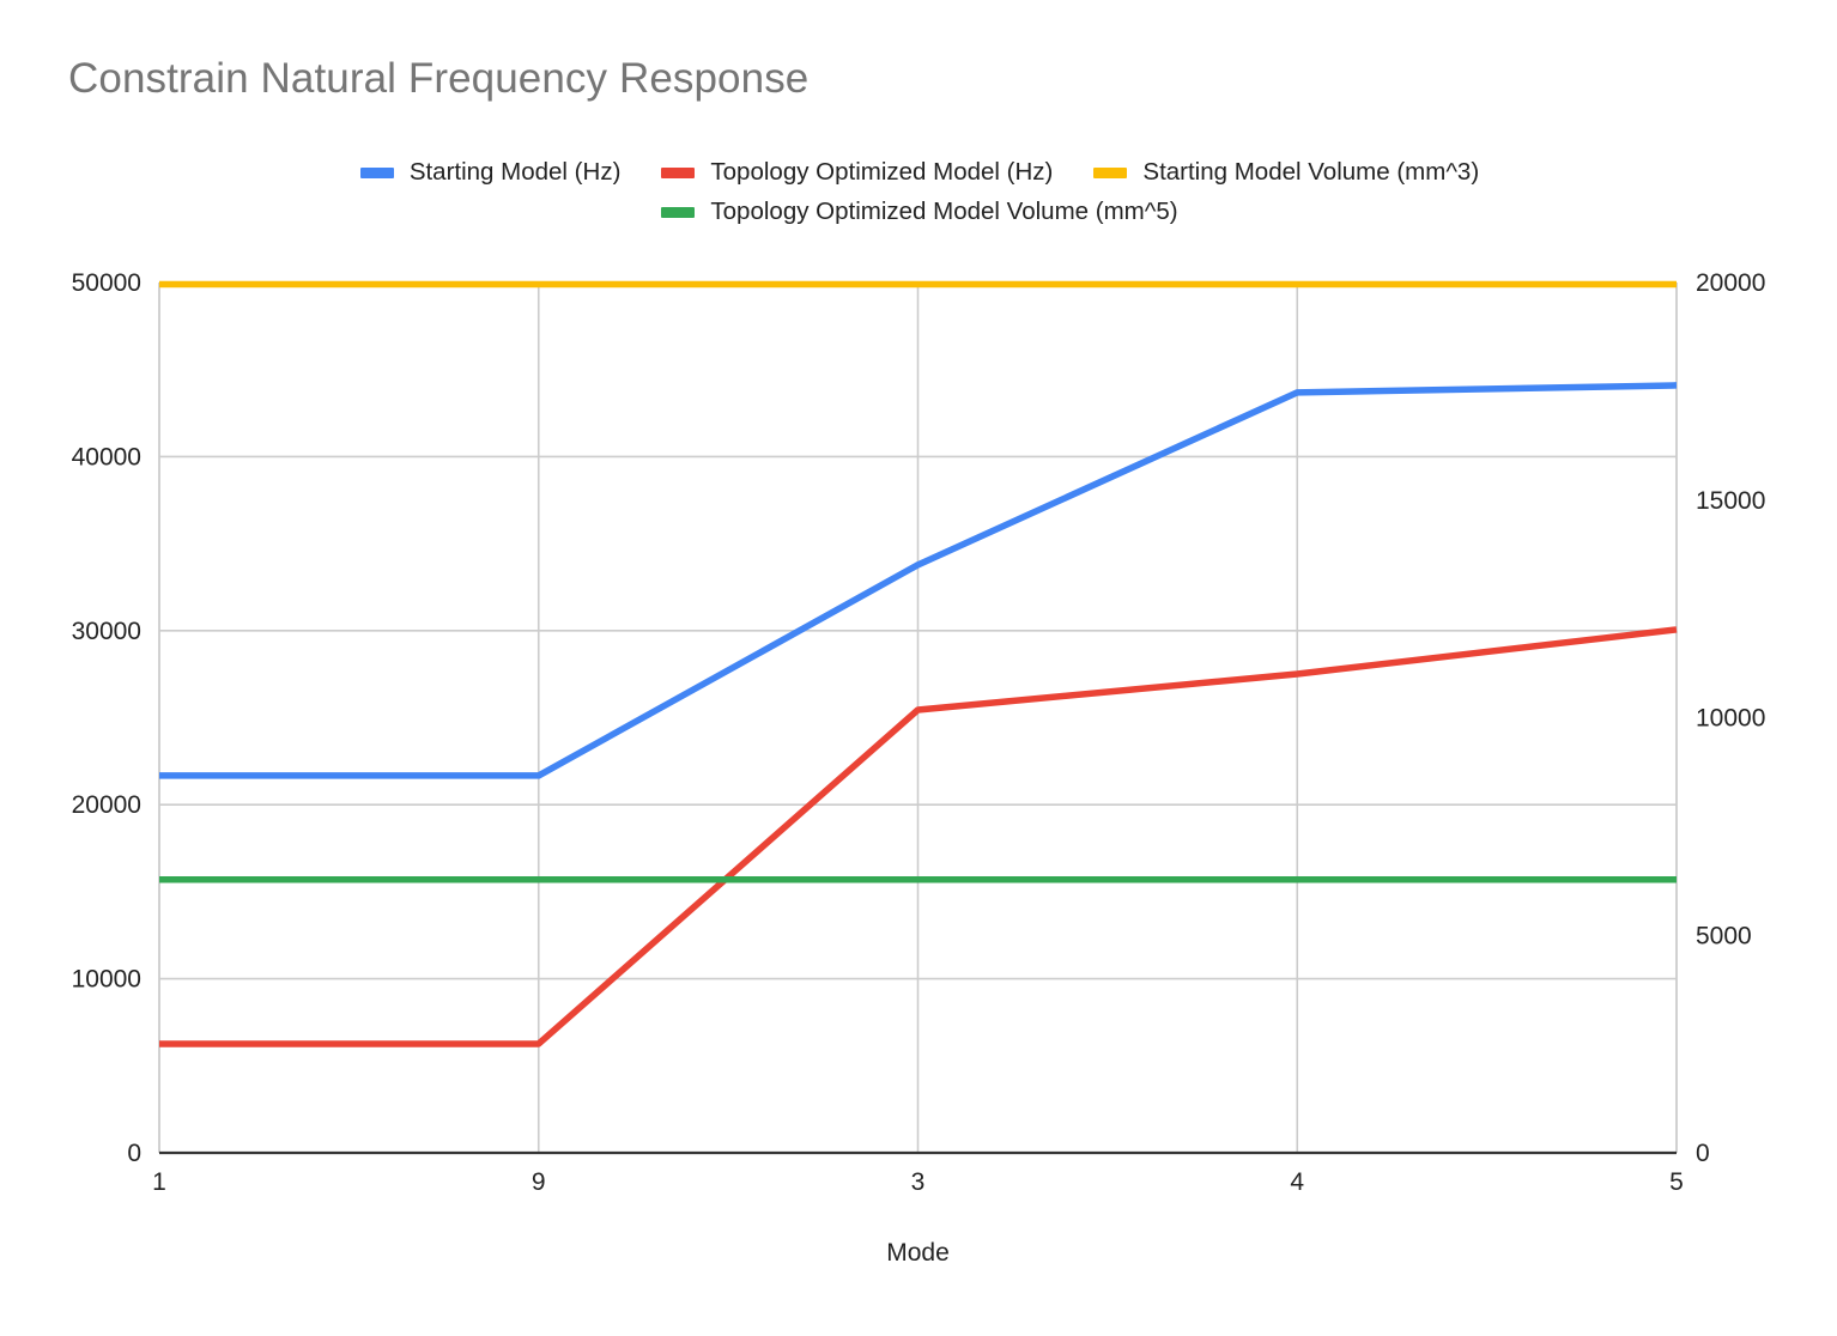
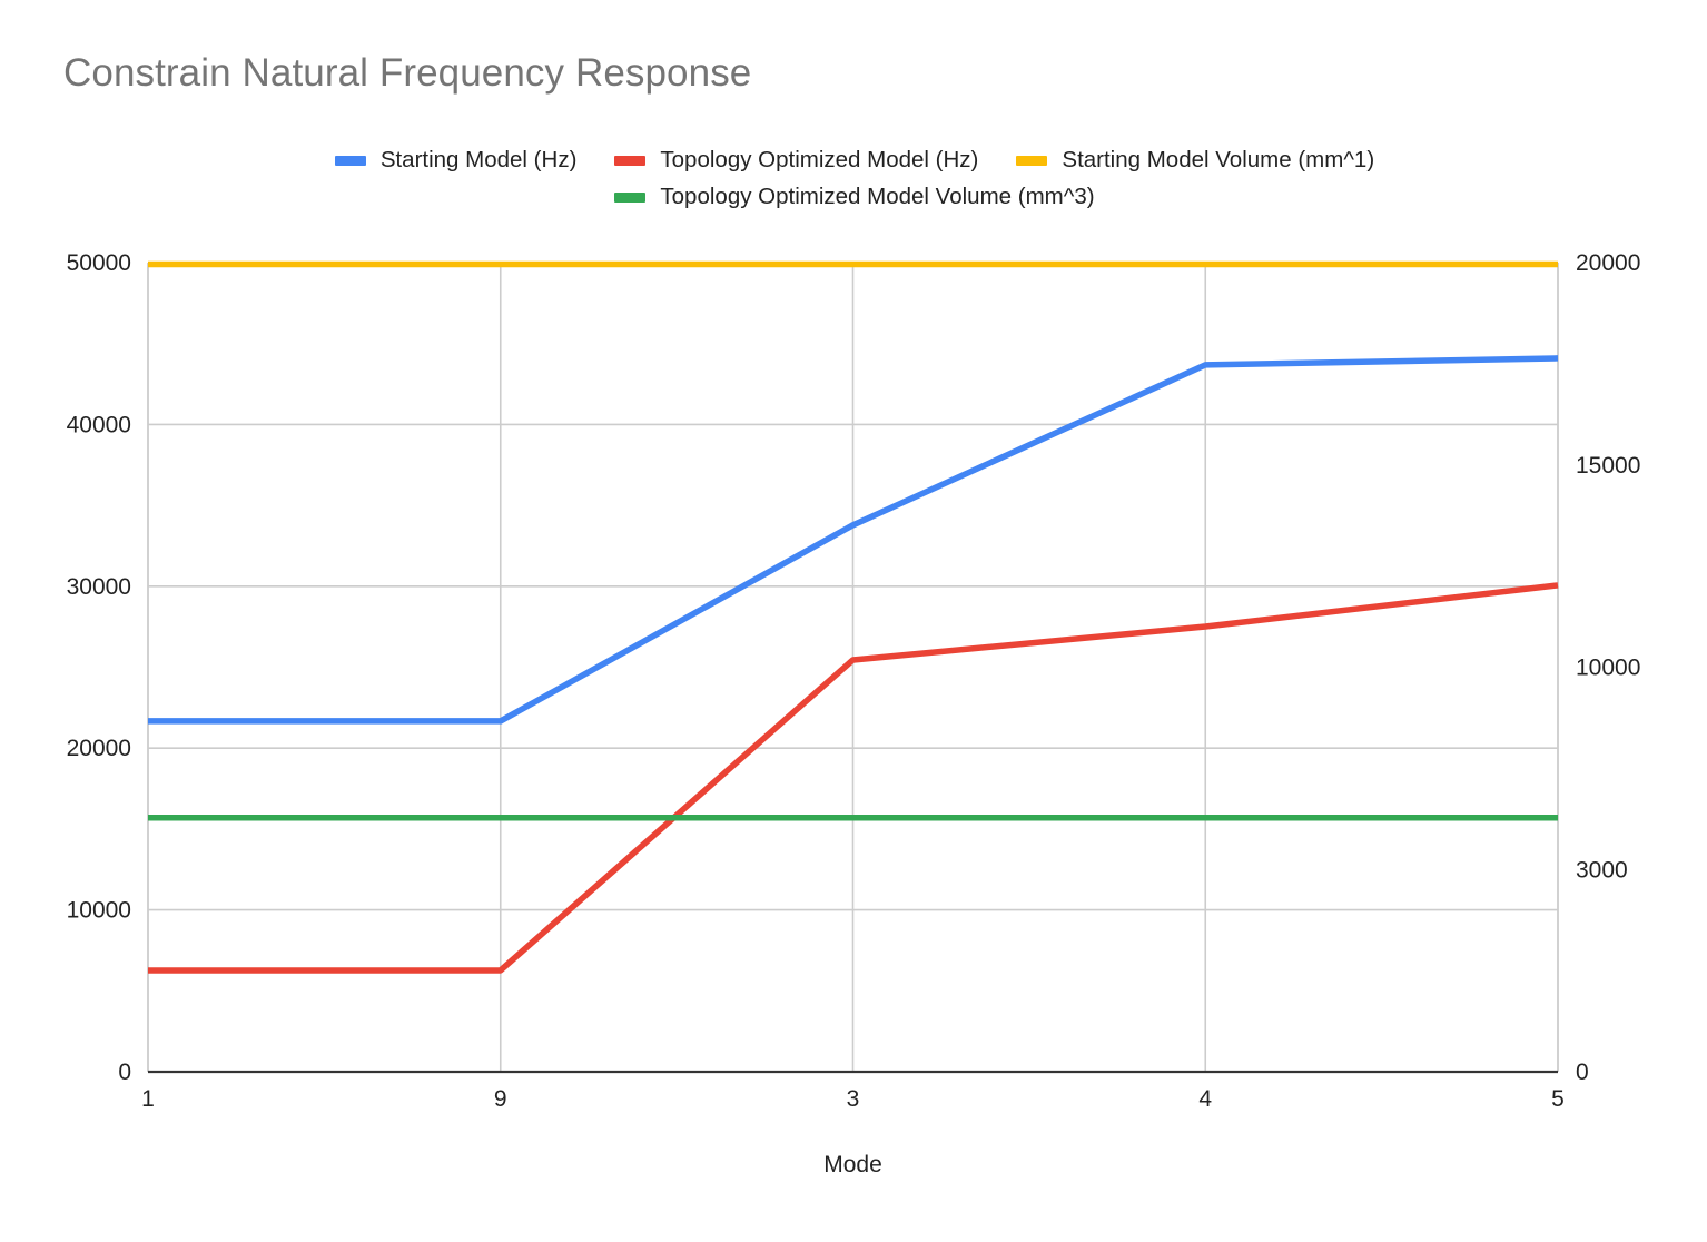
  Constrain Natural Frequency Response
  Starting Model (Hz)
  Topology Optimized Model (Hz)
- Starting Model Volume (mm^3)
+ Starting Model Volume (mm^1)
- Topology Optimized Model Volume (mm^5)
+ Topology Optimized Model Volume (mm^3)
  0
  10000
  20000
  30000
  40000
  50000
  0
- 5000
+ 3000
  10000
  15000
  20000
  1
  9
  3
  4
  5
  Mode
